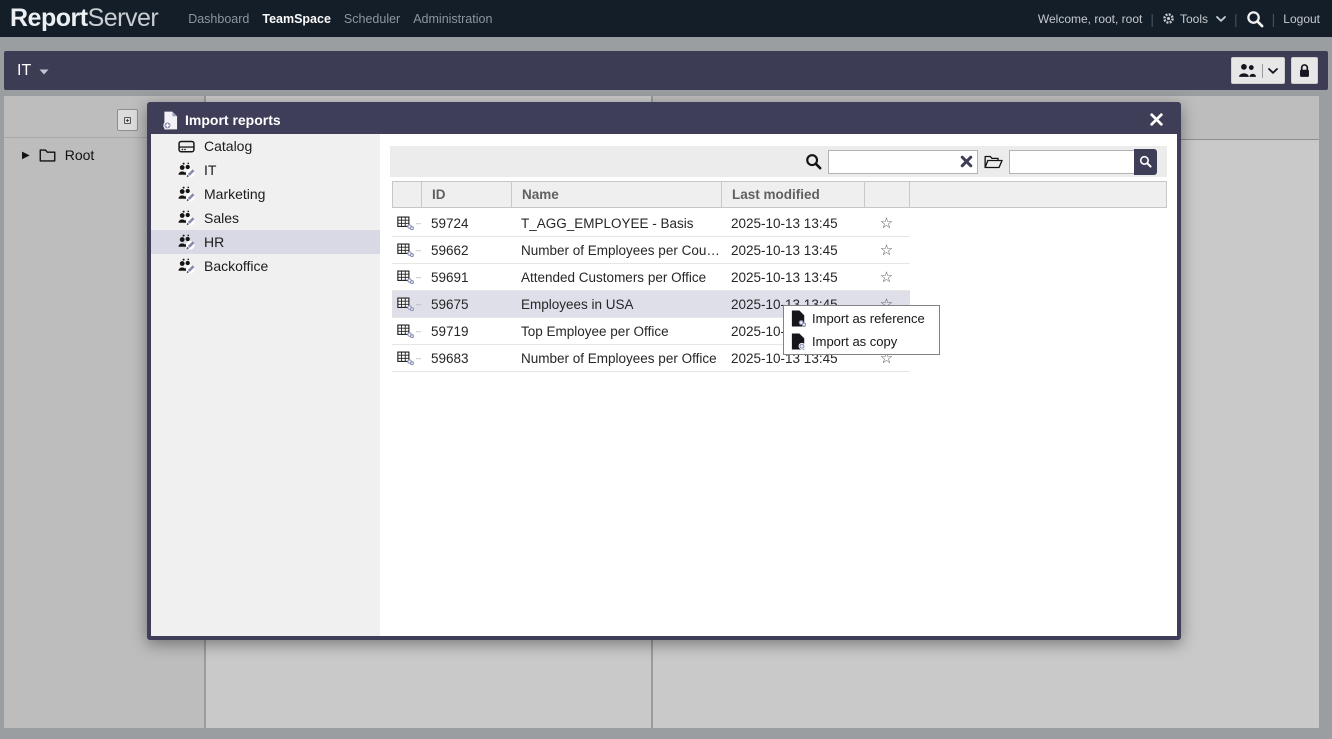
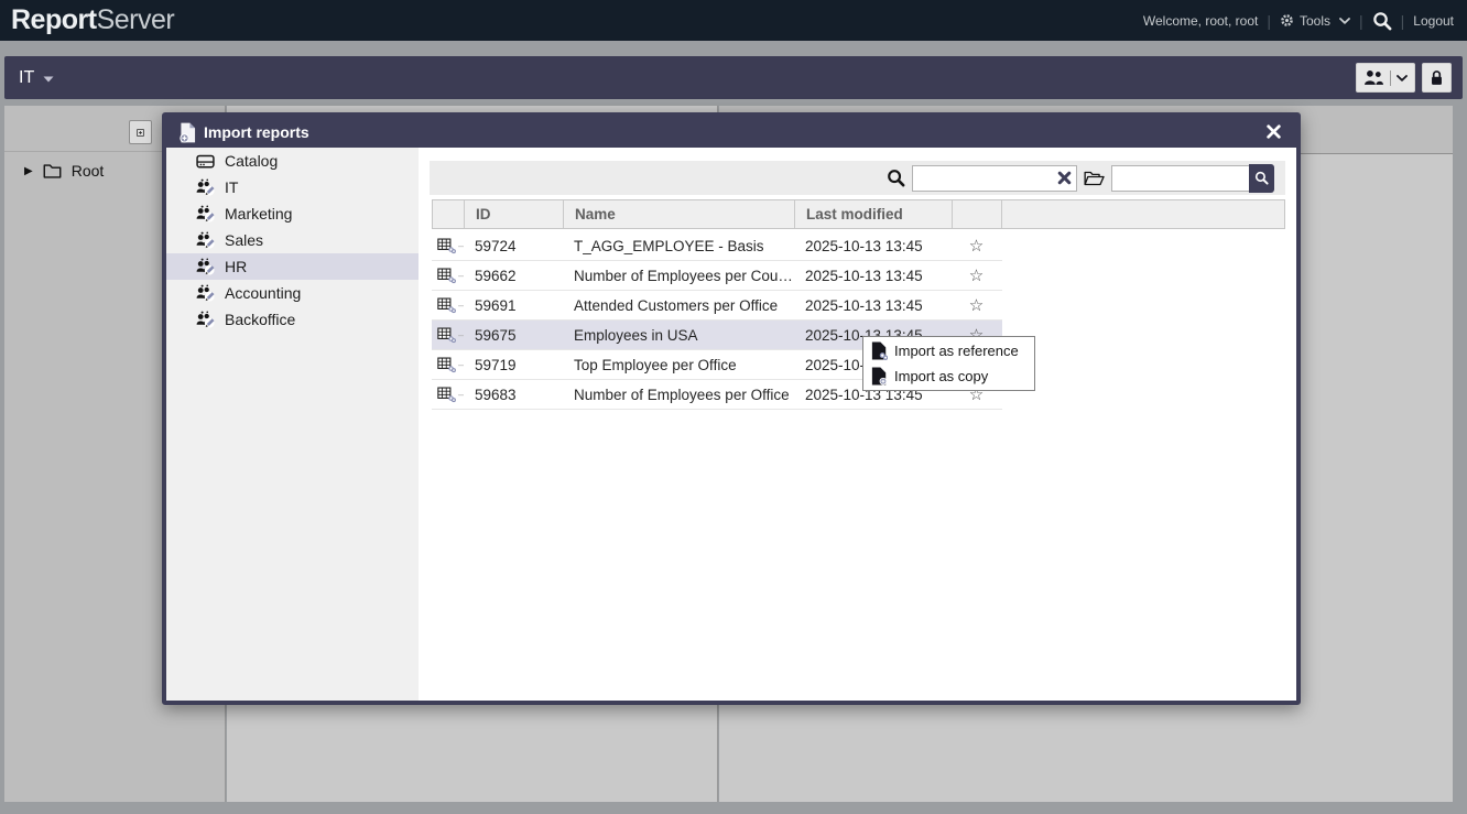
  ReportServer
- Dashboard
- TeamSpace
- Scheduler
- Administration
  Welcome, root, root
  |
  Tools
  |
  |
  Logout
  IT
  ▶
  Root
  Import reports
  Catalog
  IT
  Marketing
  Sales
  HR
+ Accounting
  Backoffice
  ID
  Name
  Last modified
  –
  59724
  T_AGG_EMPLOYEE - Basis
  2025-10-13 13:45
  ☆
  –
  59662
  Number of Employees per Cou…
  2025-10-13 13:45
  ☆
  –
  59691
  Attended Customers per Office
  2025-10-13 13:45
  ☆
  –
  59675
  Employees in USA
  2025-10-13 13:45
  ☆
  –
  59719
  Top Employee per Office
  –
  59683
  Number of Employees per Office
  2025-10-13 13:45
  ☆
  Import as reference
  Import as copy
